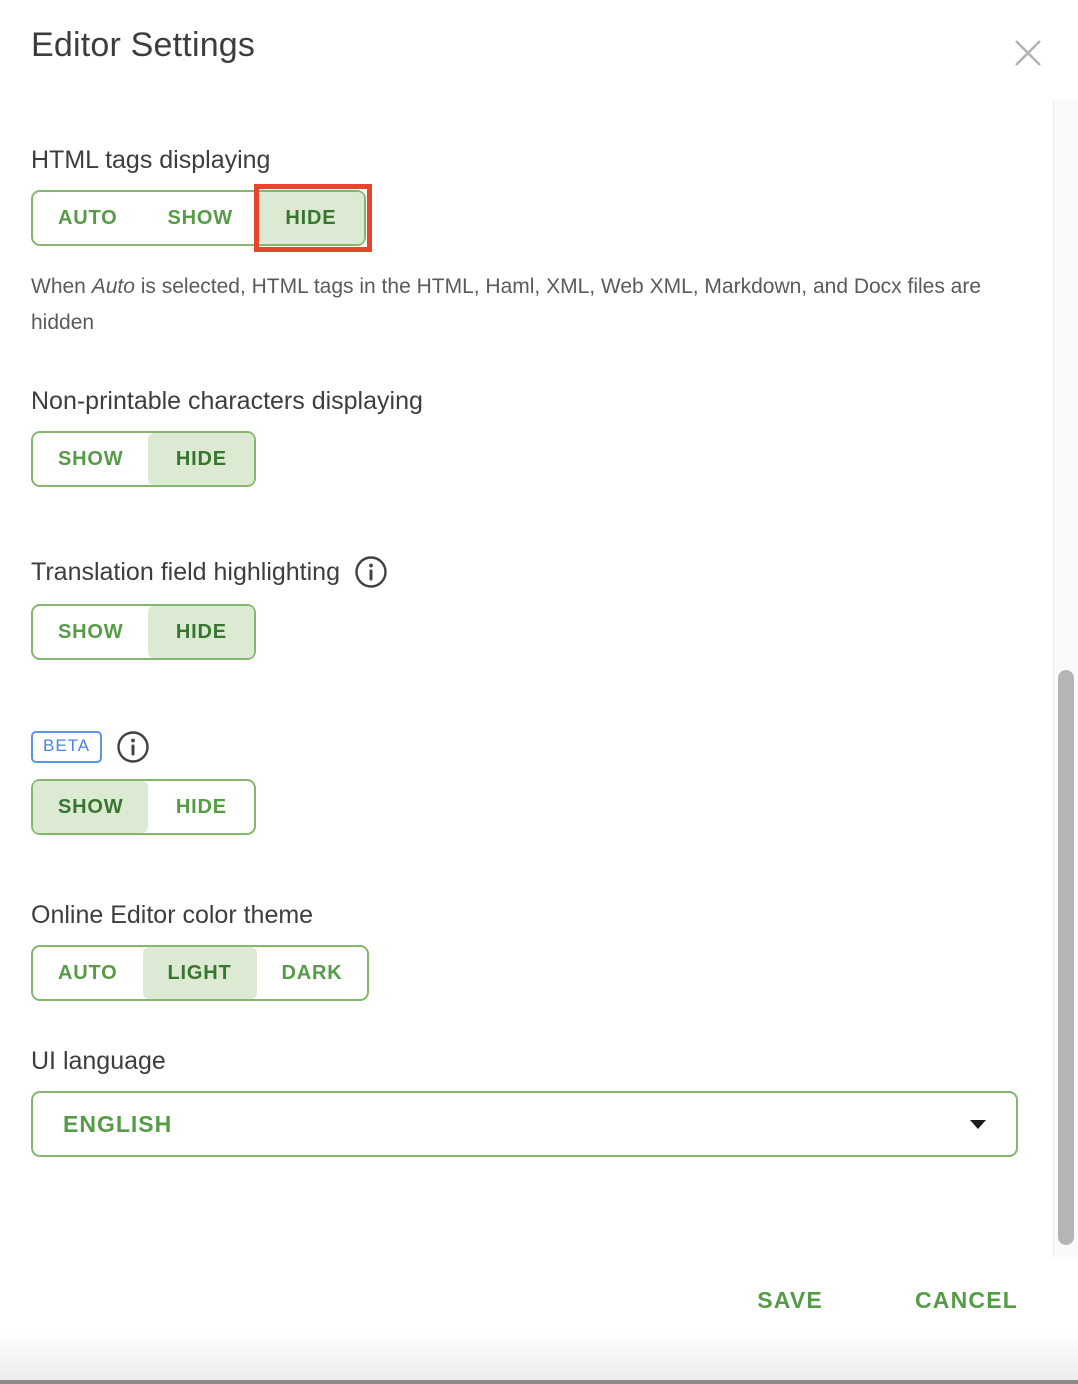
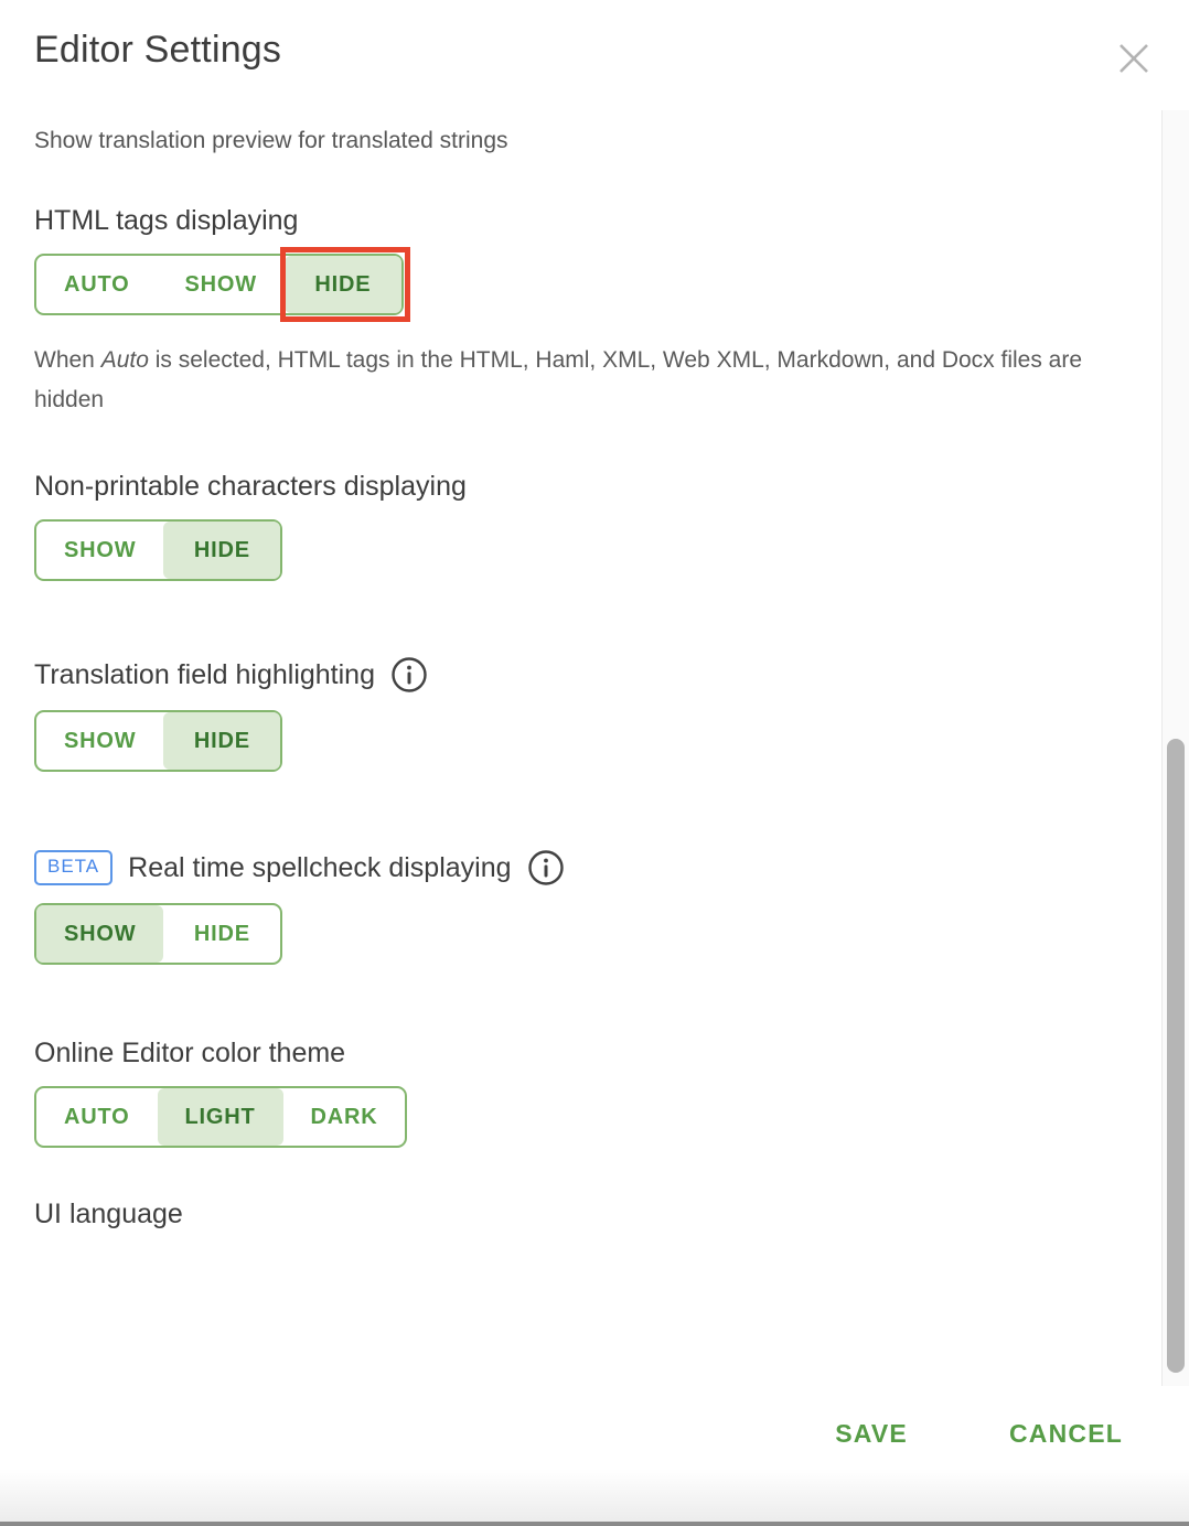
  Editor Settings
+ Show translation preview for translated strings
  HTML tags displaying
  AUTO
  SHOW
  HIDE
  When Auto is selected, HTML tags in the HTML, Haml, XML, Web XML, Markdown, and Docx files are hidden
  Non-printable characters displaying
  SHOW
  HIDE
  Translation field highlighting
  SHOW
  HIDE
  BETA
+ Real time spellcheck displaying
  SHOW
  HIDE
  Online Editor color theme
  AUTO
  LIGHT
  DARK
  UI language
- ENGLISH
  SAVE
  CANCEL
